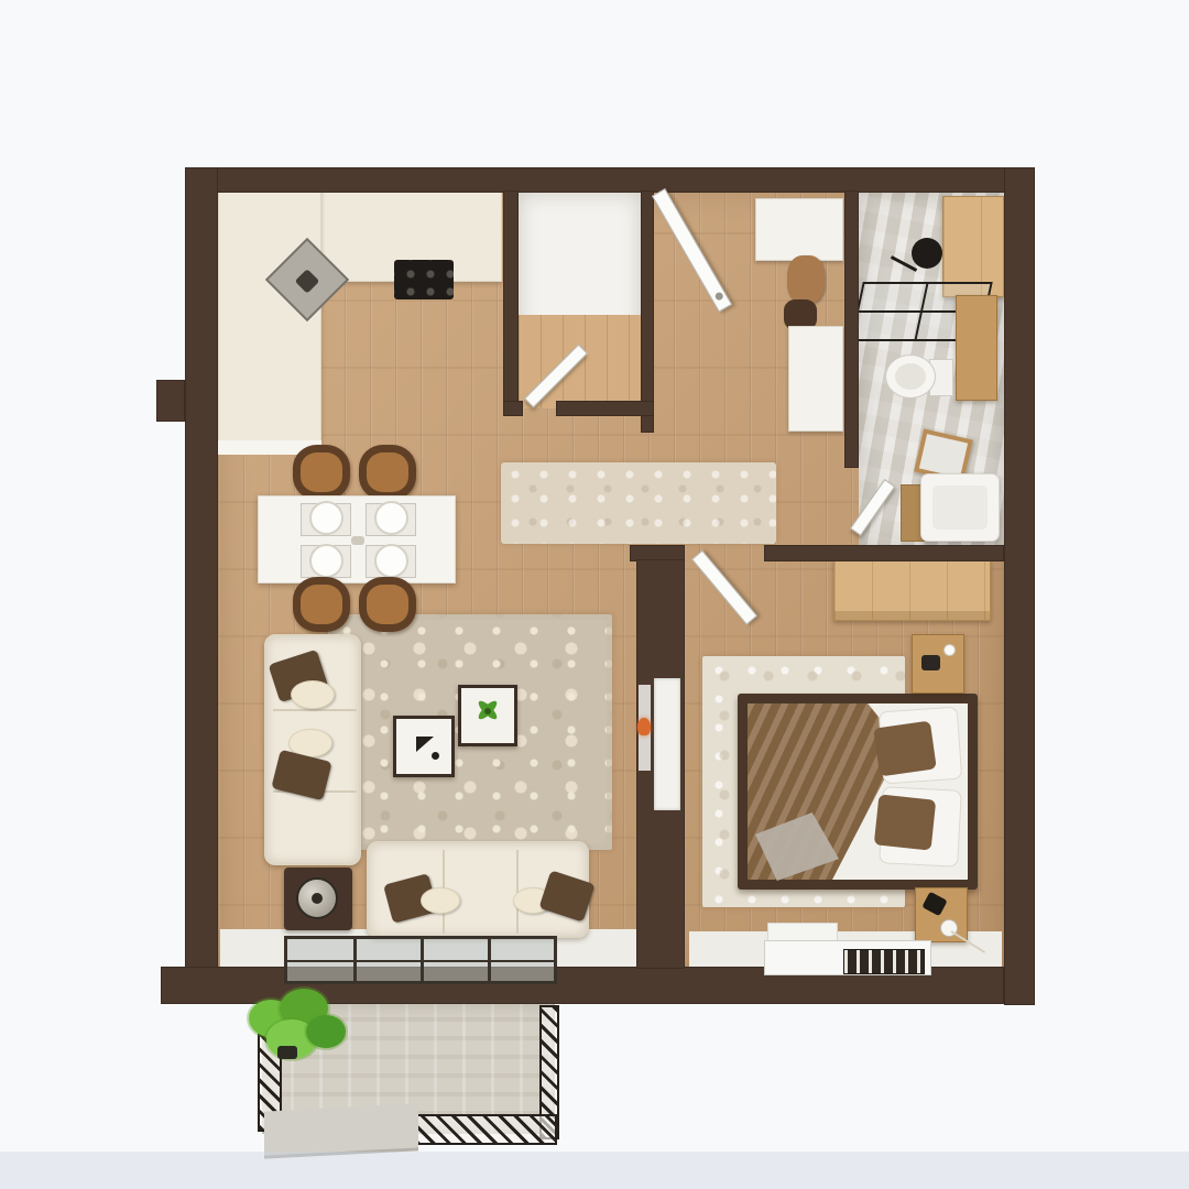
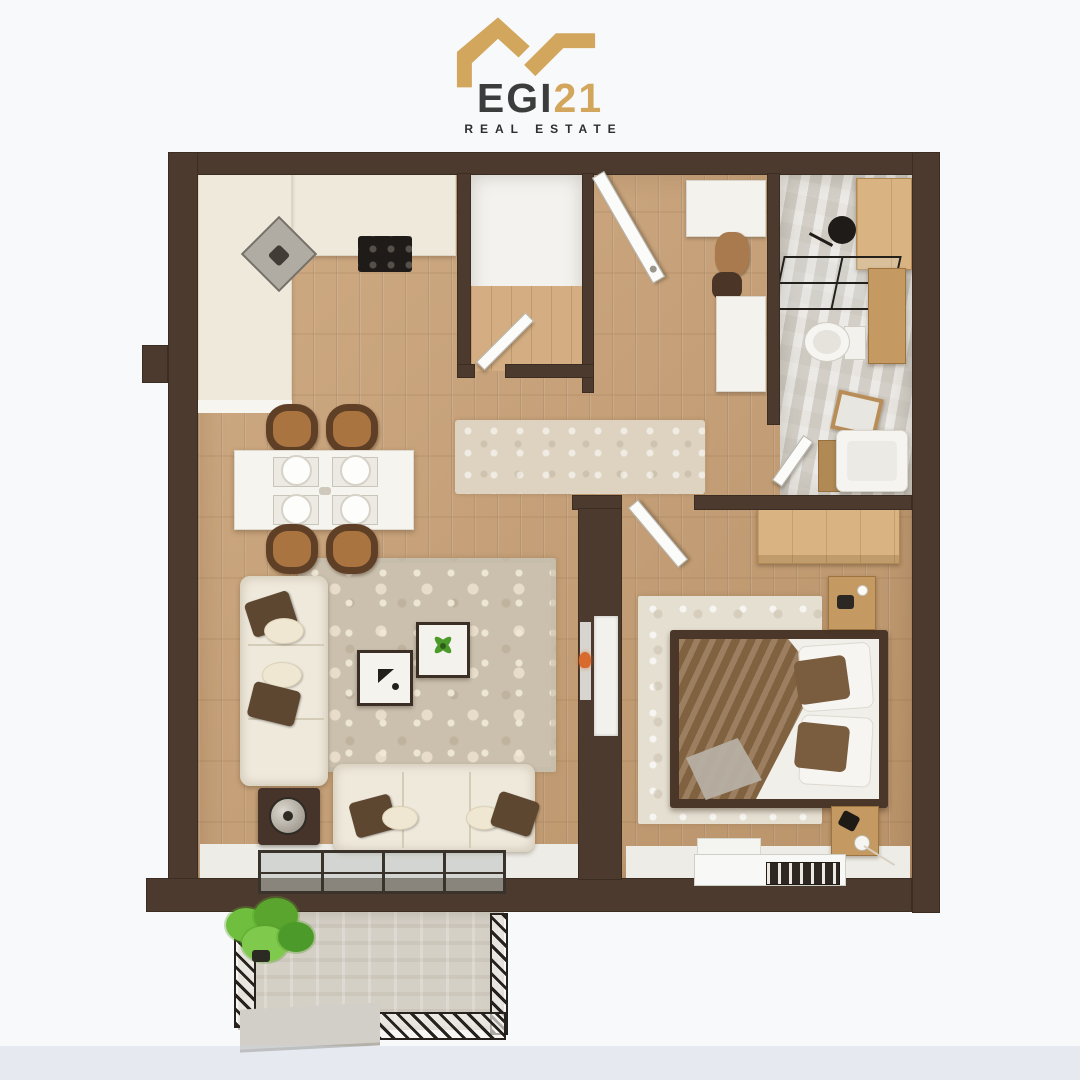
+ EGI21
+ REAL ESTATE
